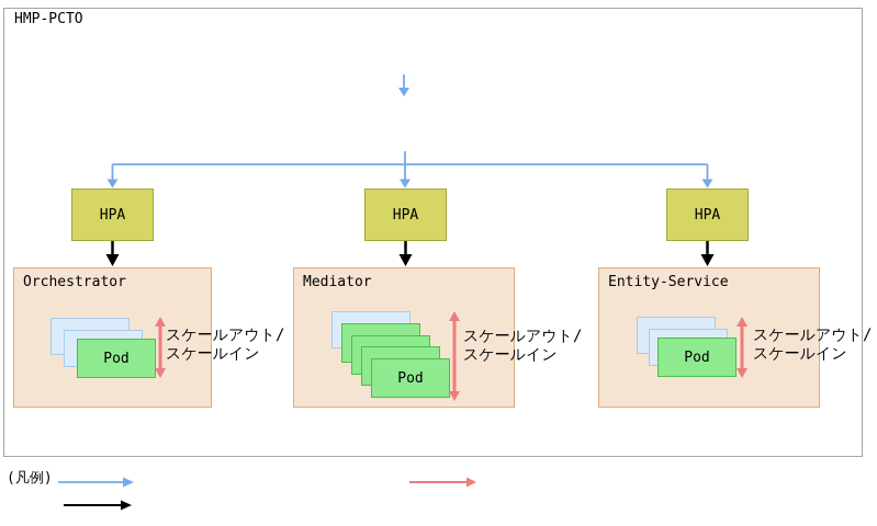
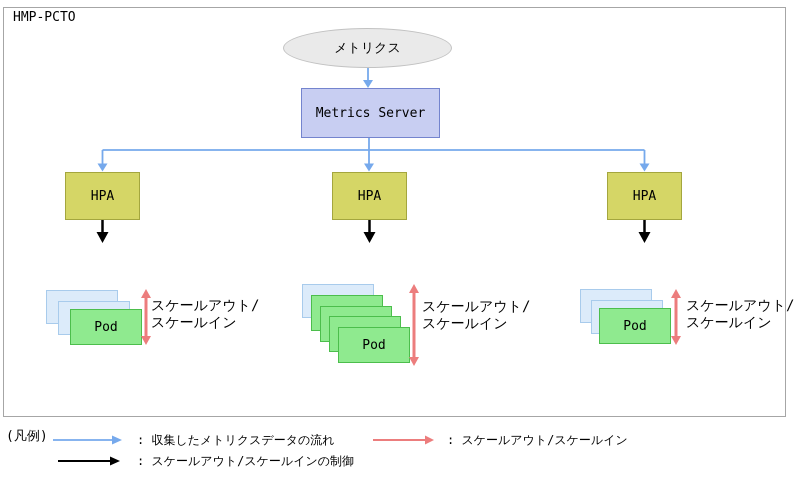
  HMP-PCTO
+ メトリクス
+ Metrics Server
  HPA
  HPA
  HPA
- Orchestrator
  Pod
  スケールアウト/
  スケールイン
- Mediator
  Pod
  スケールアウト/
  スケールイン
- Entity-Service
  Pod
  スケールアウト/
  スケールイン
  (凡例)
+ : 収集したメトリクスデータの流れ
+ : スケールアウト/スケールイン
+ : スケールアウト/スケールインの制御
